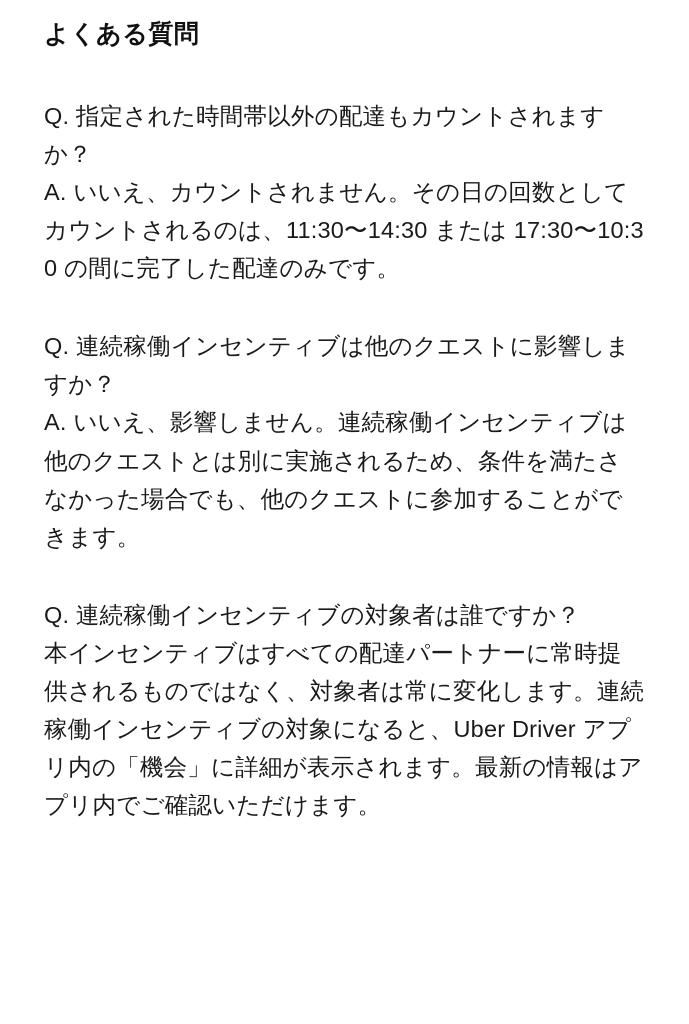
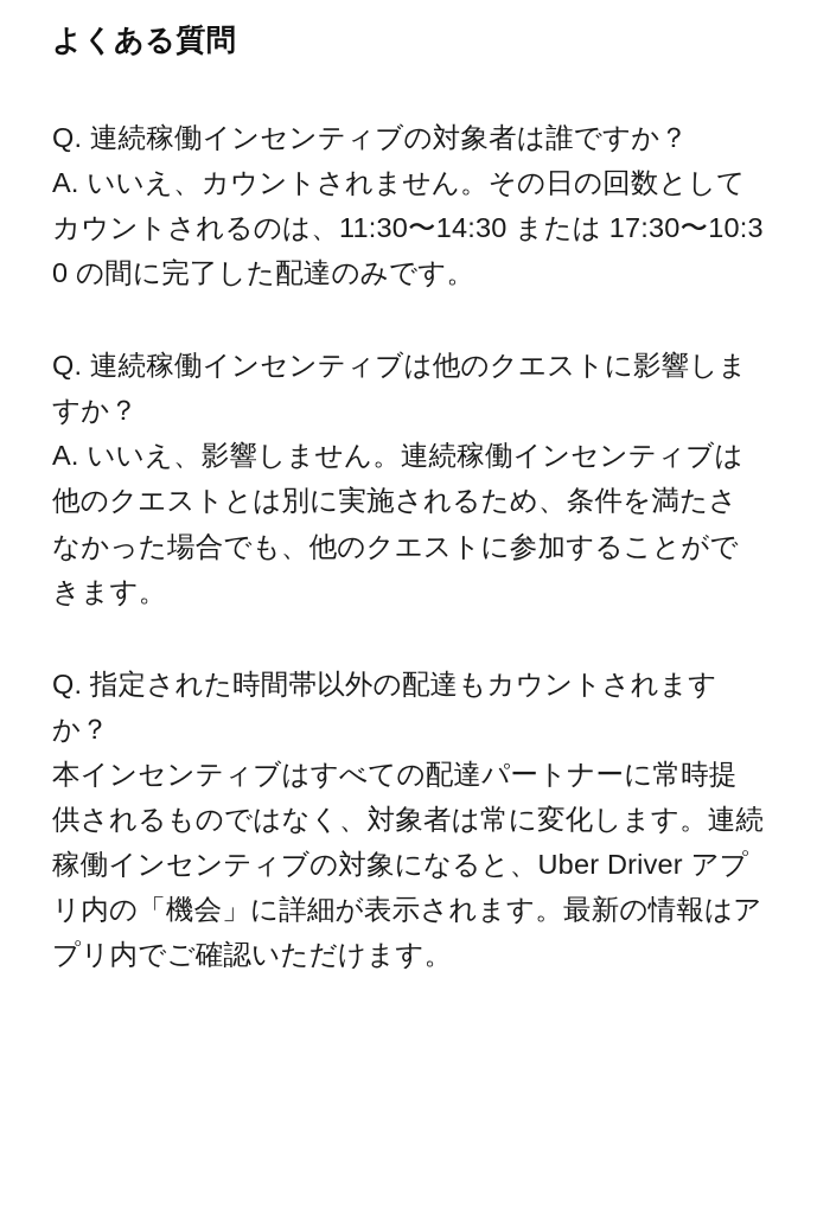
  よくある質問
- Q. 指定された時間帯以外の配達もカウントされますか？
+ Q. 連続稼働インセンティブの対象者は誰ですか？
  A. いいえ、カウントされません。その日の回数としてカウントされるのは、11:30〜14:30 または 17:30〜10:30 の間に完了した配達のみです。
  Q. 連続稼働インセンティブは他のクエストに影響しますか？
  A. いいえ、影響しません。連続稼働インセンティブは他のクエストとは別に実施されるため、条件を満たさなかった場合でも、他のクエストに参加することができます。
- Q. 連続稼働インセンティブの対象者は誰ですか？
+ Q. 指定された時間帯以外の配達もカウントされますか？
  本インセンティブはすべての配達パートナーに常時提供されるものではなく、対象者は常に変化します。連続稼働インセンティブの対象になると、Uber Driver アプリ内の「機会」に詳細が表示されます。最新の情報はアプリ内でご確認いただけます。
